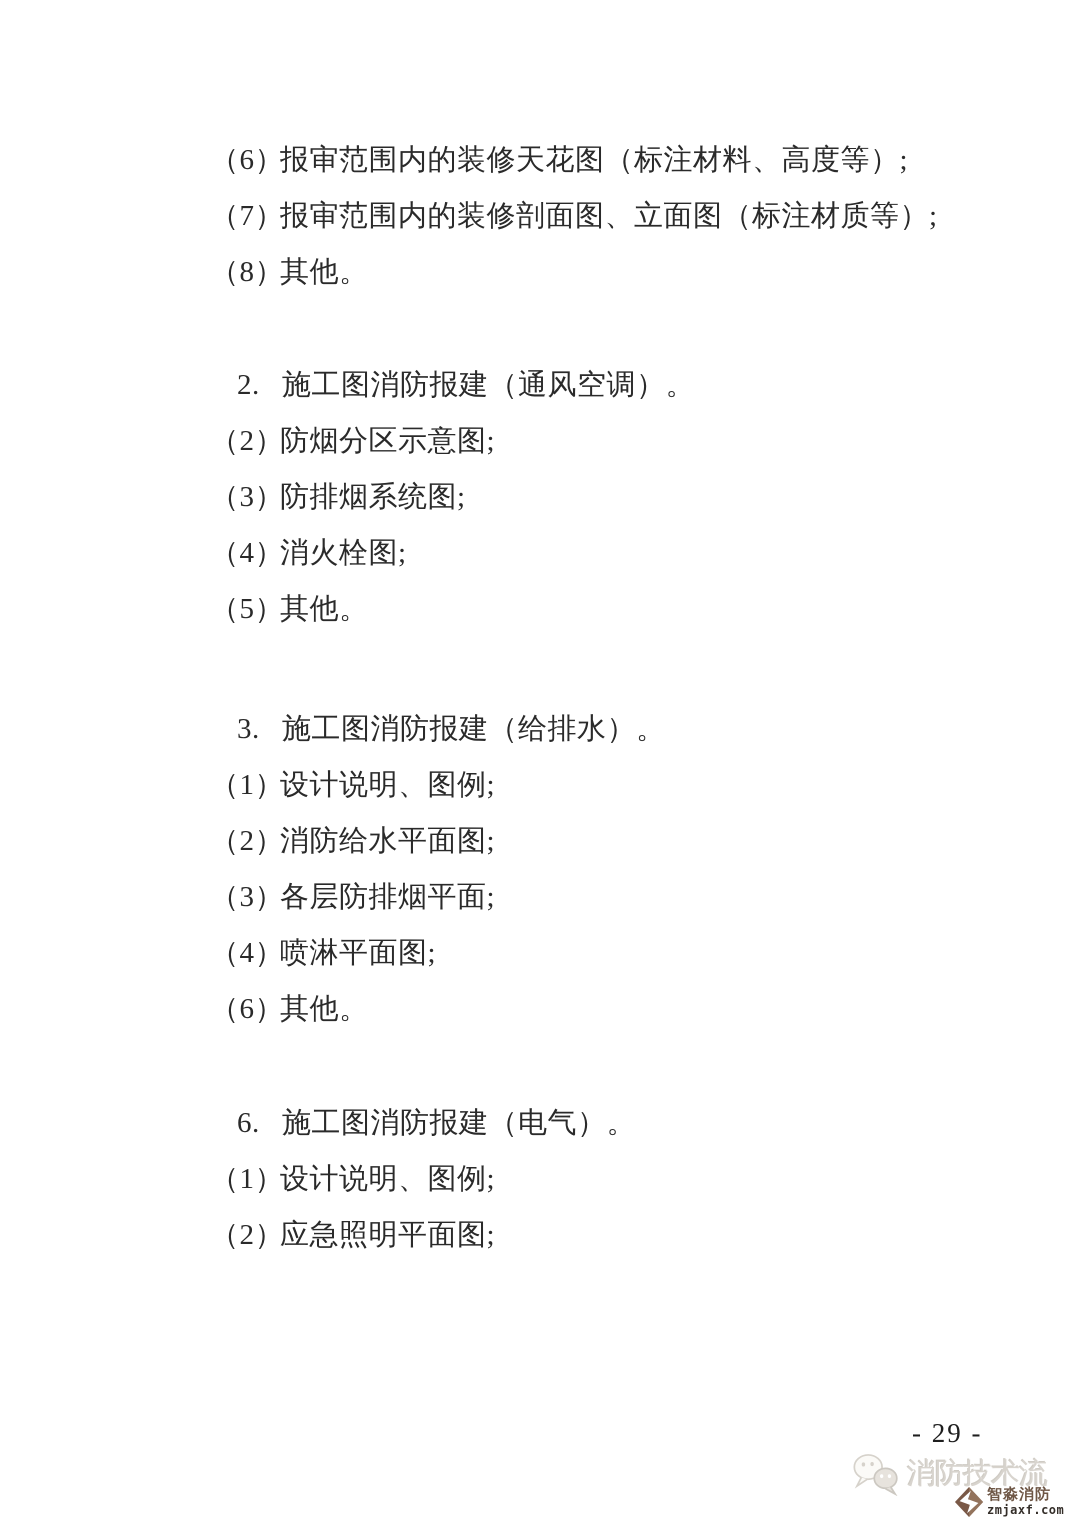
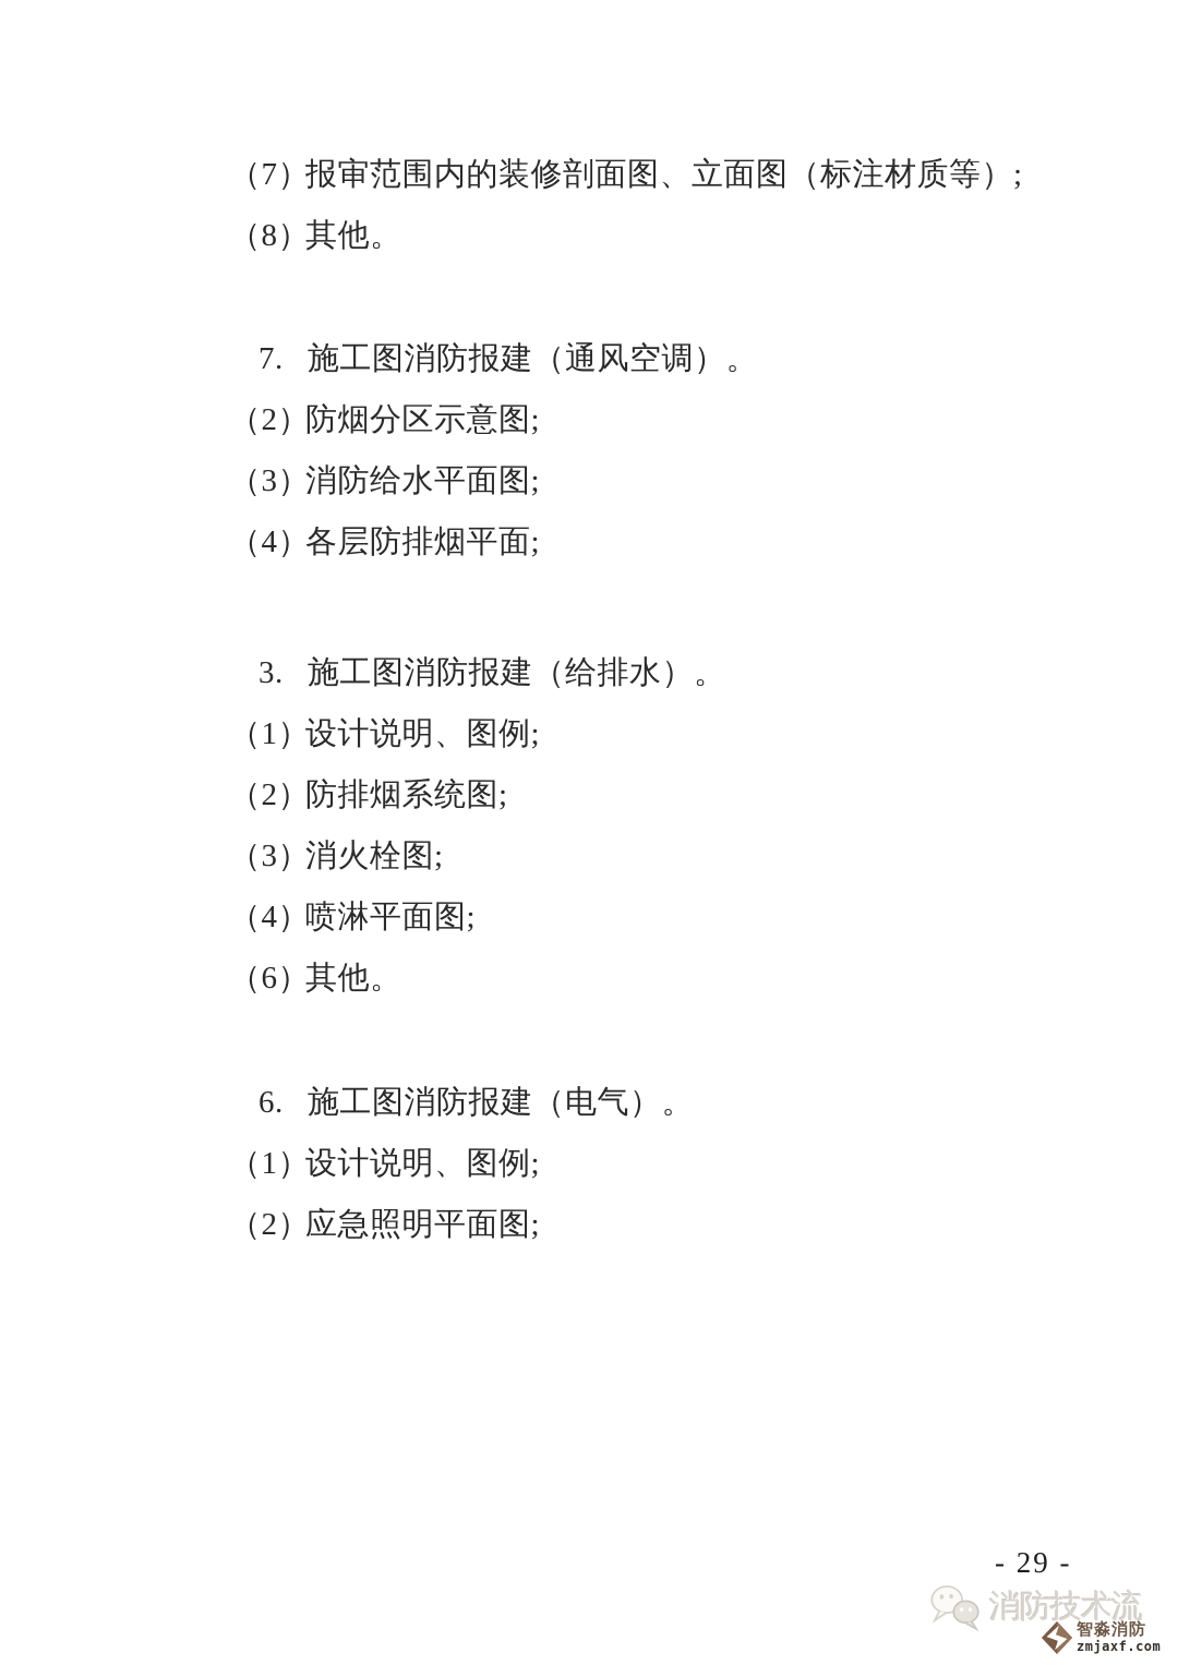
- （6）报审范围内的装修天花图（标注材料、高度等）;
  （7）报审范围内的装修剖面图、立面图（标注材质等）;
  （8）其他。
- 2. 施工图消防报建（通风空调）。
+ 7. 施工图消防报建（通风空调）。
  （2）防烟分区示意图;
- （3）防排烟系统图;
+ （3）消防给水平面图;
- （4）消火栓图;
+ （4）各层防排烟平面;
- （5）其他。
  3. 施工图消防报建（给排水）。
  （1）设计说明、图例;
- （2）消防给水平面图;
+ （2）防排烟系统图;
- （3）各层防排烟平面;
+ （3）消火栓图;
  （4）喷淋平面图;
  （6）其他。
  6. 施工图消防报建（电气）。
  （1）设计说明、图例;
  （2）应急照明平面图;
  - 29 -
  消防技术流
  智淼消防
  zmjaxf.com
